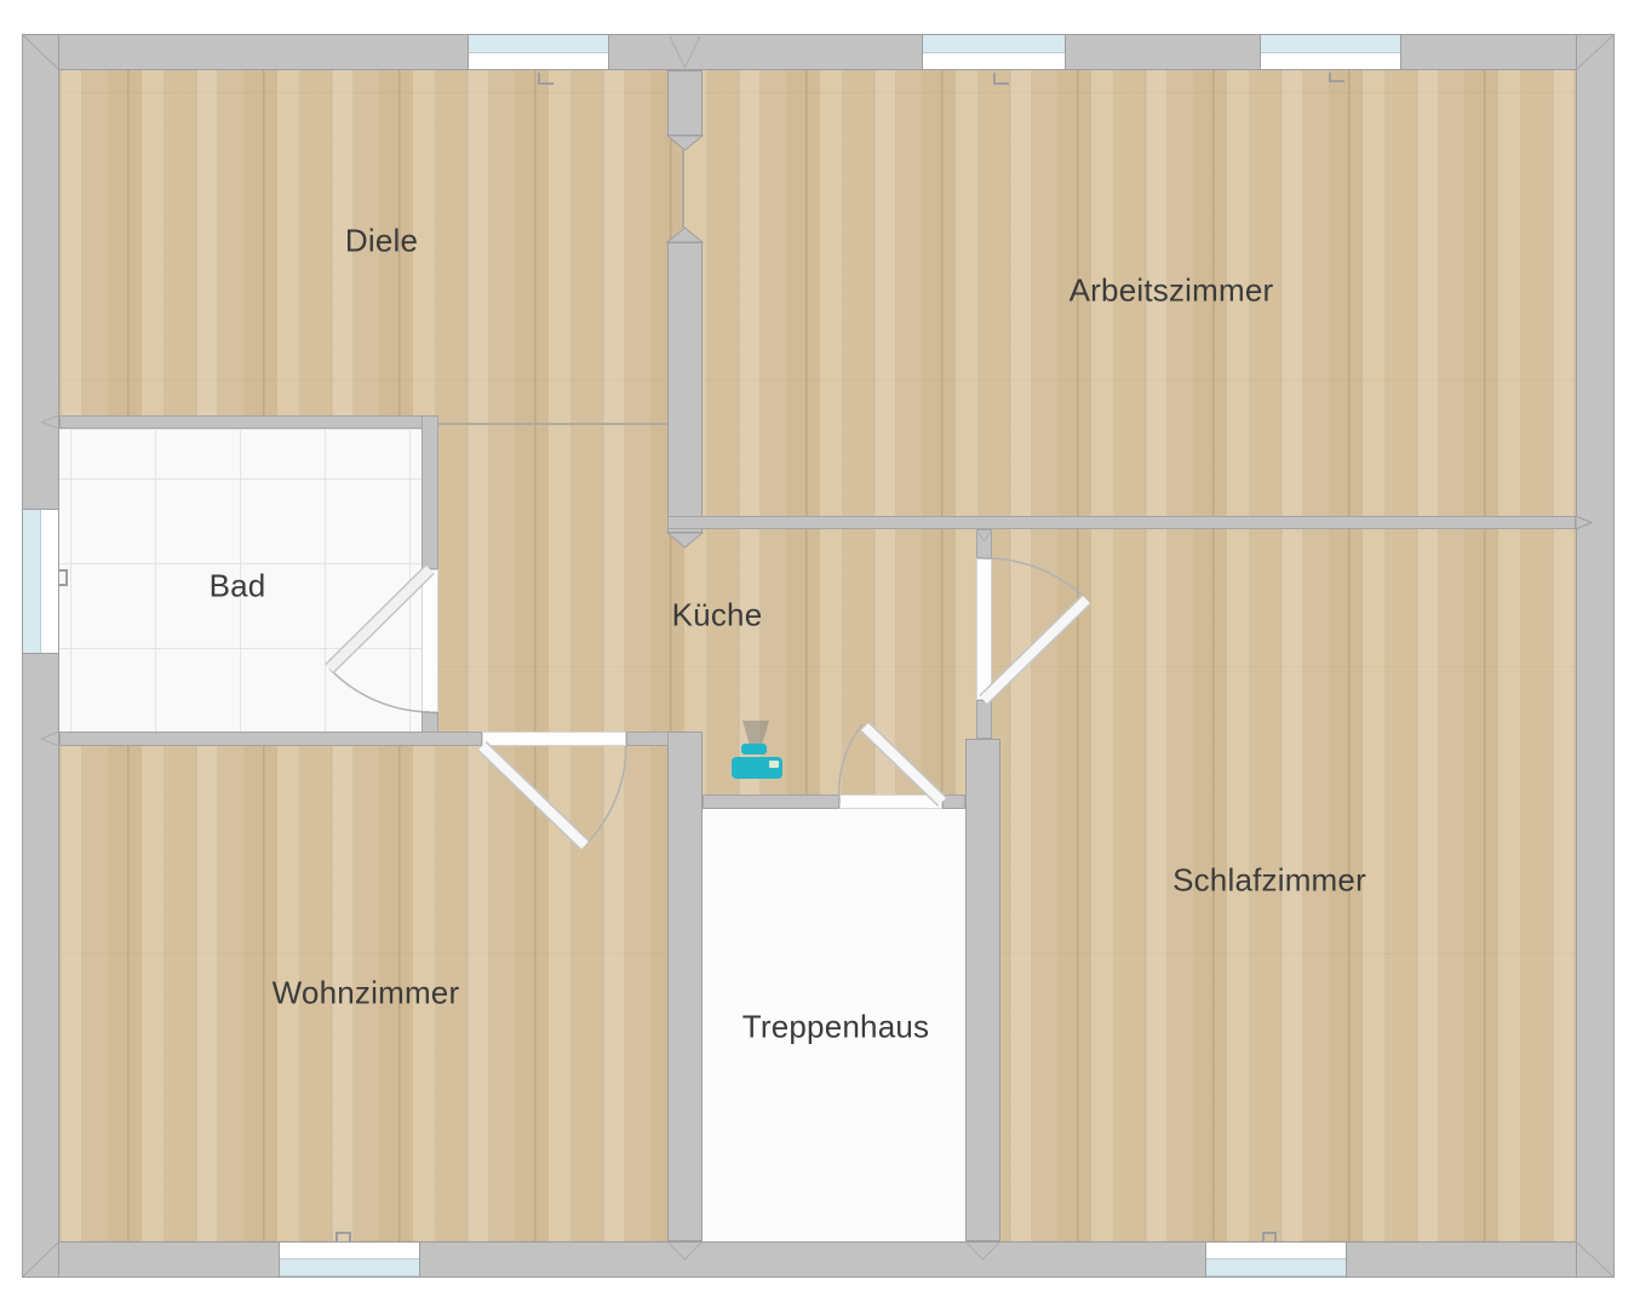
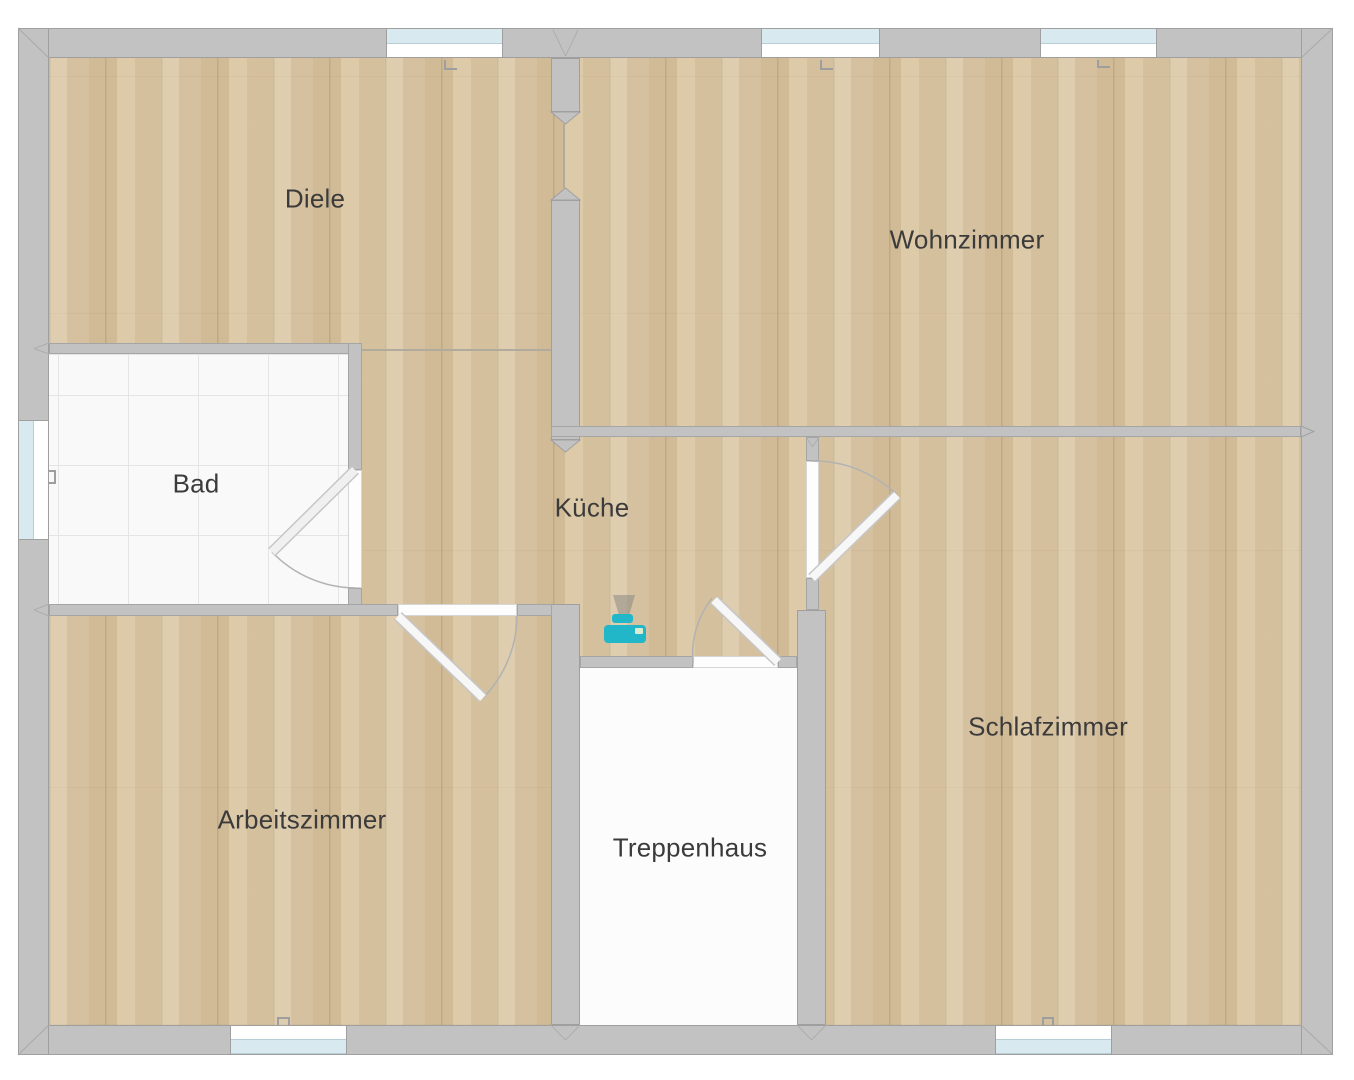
  Diele
- Arbeitszimmer
+ Wohnzimmer
  Bad
  Küche
- Wohnzimmer
+ Arbeitszimmer
  Treppenhaus
  Schlafzimmer
